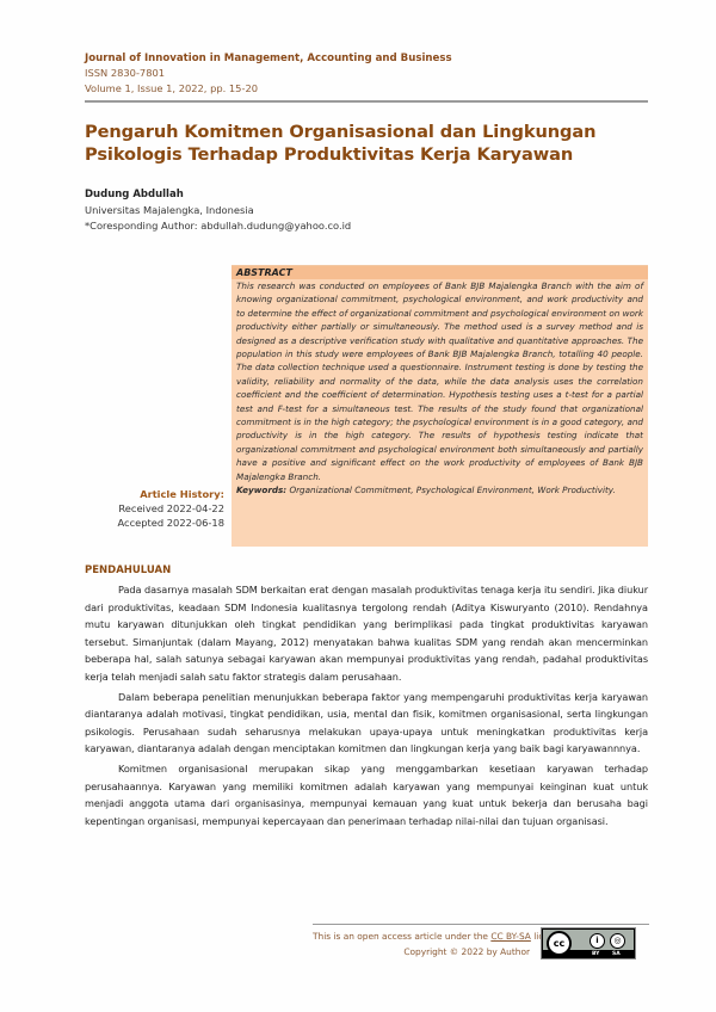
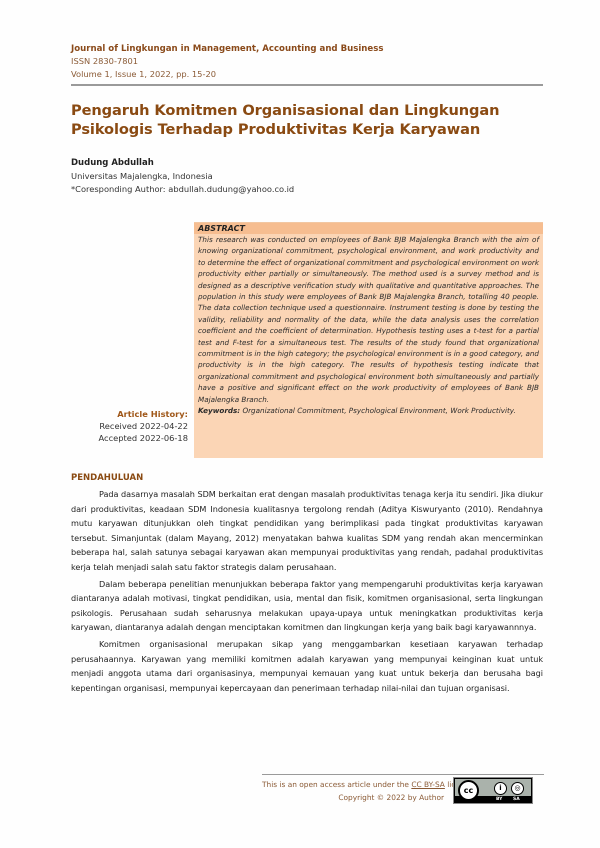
- Journal of Innovation in Management, Accounting and Business
+ Journal of Lingkungan in Management, Accounting and Business
  ISSN 2830-7801
  Volume 1, Issue 1, 2022, pp. 15-20
  Pengaruh Komitmen Organisasional dan Lingkungan Psikologis Terhadap Produktivitas Kerja Karyawan
  Dudung Abdullah
  Universitas Majalengka, Indonesia
  *Coresponding Author: abdullah.dudung@yahoo.co.id
  Article History:
  Received 2022-04-22
  Accepted 2022-06-18
  ABSTRACT
  This research was conducted on employees of Bank BJB Majalengka Branch with the aim of knowing organizational commitment, psychological environment, and work productivity and to determine the effect of organizational commitment and psychological environment on work productivity either partially or simultaneously. The method used is a survey method and is designed as a descriptive verification study with qualitative and quantitative approaches. The population in this study were employees of Bank BJB Majalengka Branch, totalling 40 people. The data collection technique used a questionnaire. Instrument testing is done by testing the validity, reliability and normality of the data, while the data analysis uses the correlation coefficient and the coefficient of determination. Hypothesis testing uses a t-test for a partial test and F-test for a simultaneous test. The results of the study found that organizational commitment is in the high category; the psychological environment is in a good category, and productivity is in the high category. The results of hypothesis testing indicate that organizational commitment and psychological environment both simultaneously and partially have a positive and significant effect on the work productivity of employees of Bank BJB Majalengka Branch.
  Keywords: Organizational Commitment, Psychological Environment, Work Productivity.
  PENDAHULUAN
  Pada dasarnya masalah SDM berkaitan erat dengan masalah produktivitas tenaga kerja itu sendiri. Jika diukur dari produktivitas, keadaan SDM Indonesia kualitasnya tergolong rendah (Aditya Kiswuryanto (2010). Rendahnya mutu karyawan ditunjukkan oleh tingkat pendidikan yang berimplikasi pada tingkat produktivitas karyawan tersebut. Simanjuntak (dalam Mayang, 2012) menyatakan bahwa kualitas SDM yang rendah akan mencerminkan beberapa hal, salah satunya sebagai karyawan akan mempunyai produktivitas yang rendah, padahal produktivitas kerja telah menjadi salah satu faktor strategis dalam perusahaan.
  Dalam beberapa penelitian menunjukkan beberapa faktor yang mempengaruhi produktivitas kerja karyawan diantaranya adalah motivasi, tingkat pendidikan, usia, mental dan fisik, komitmen organisasional, serta lingkungan psikologis. Perusahaan sudah seharusnya melakukan upaya-upaya untuk meningkatkan produktivitas kerja karyawan, diantaranya adalah dengan menciptakan komitmen dan lingkungan kerja yang baik bagi karyawannnya.
  Komitmen organisasional merupakan sikap yang menggambarkan kesetiaan karyawan terhadap perusahaannya. Karyawan yang memiliki komitmen adalah karyawan yang mempunyai keinginan kuat untuk menjadi anggota utama dari organisasinya, mempunyai kemauan yang kuat untuk bekerja dan berusaha bagi kepentingan organisasi, mempunyai kepercayaan dan penerimaan terhadap nilai-nilai dan tujuan organisasi.
  This is an open access article under the CC BY-SA li
  Copyright © 2022 by Author
  cc
  i
  ◎
